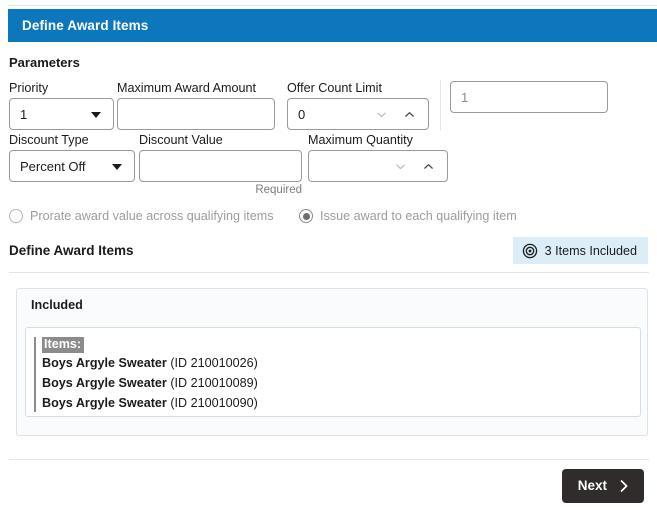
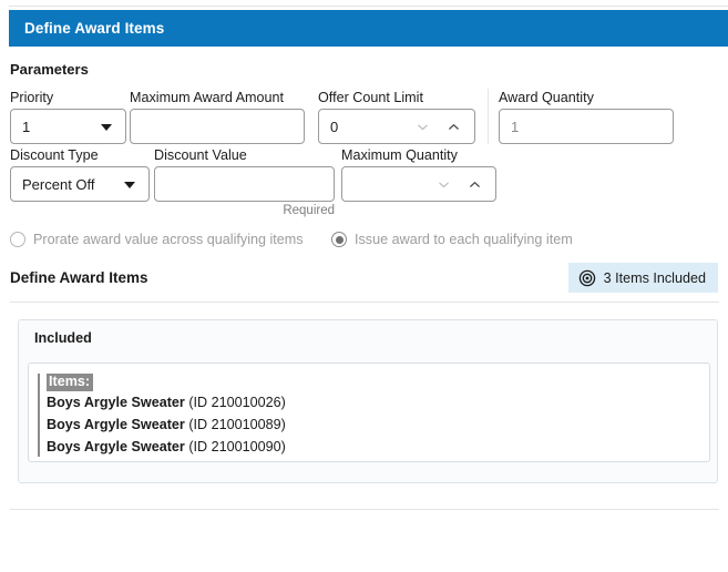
  Define Award Items
  Parameters
  Priority
  1
  Maximum Award Amount
  Offer Count Limit
  0
+ Award Quantity
  1
  Discount Type
  Percent Off
  Discount Value
  Required
  Maximum Quantity
  Prorate award value across qualifying items
  Issue award to each qualifying item
  Define Award Items
  3 Items Included
  Included
  Items:
  Boys Argyle Sweater (ID 210010026)
  Boys Argyle Sweater (ID 210010089)
  Boys Argyle Sweater (ID 210010090)
- Next
